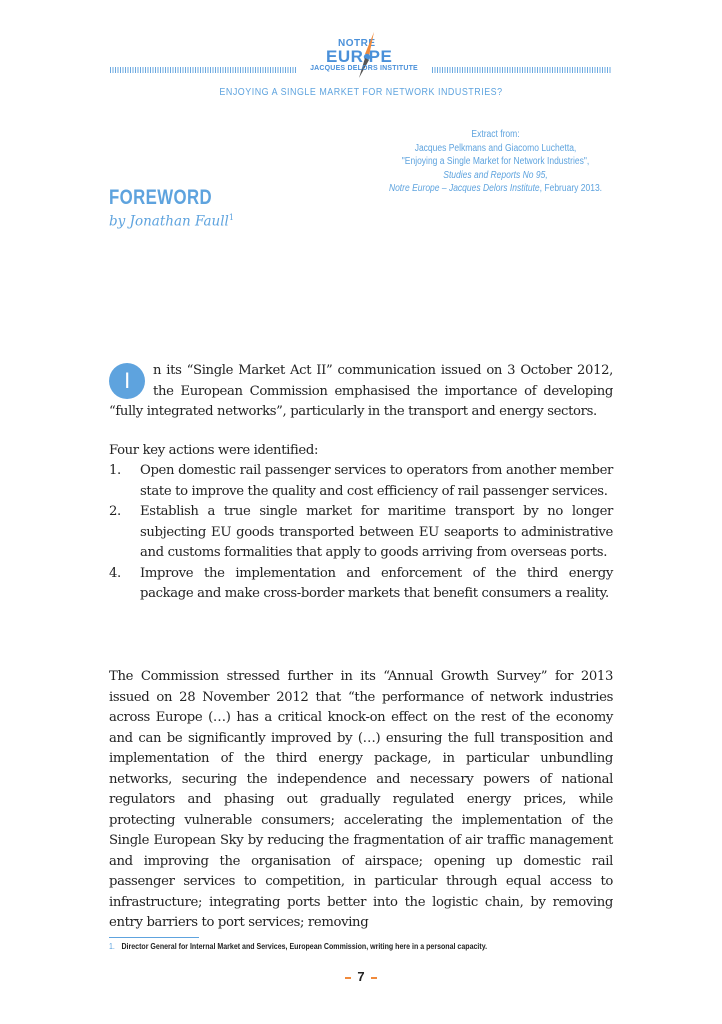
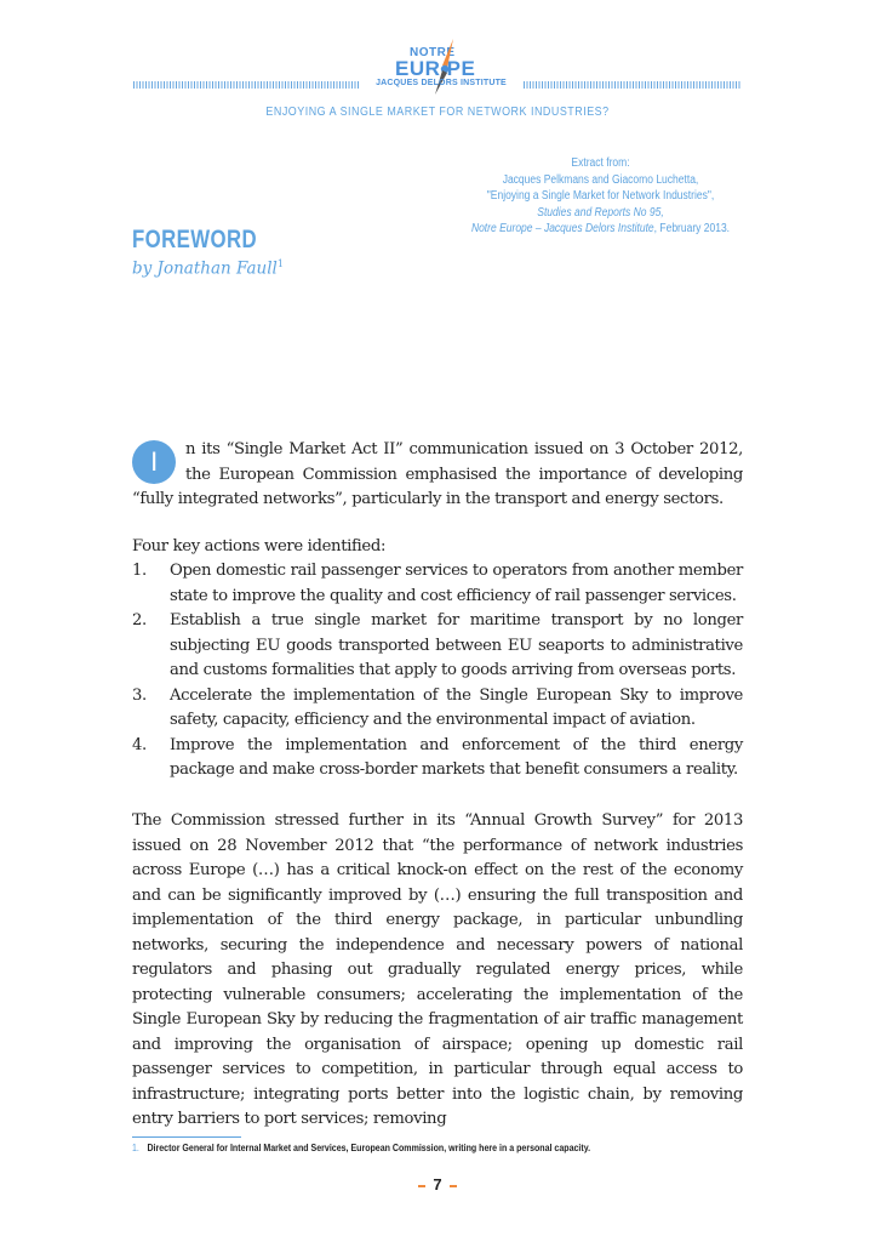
  NOTRE
  EUR PE
  ENJOYING A SINGLE MARKET FOR NETWORK INDUSTRIES?
  Extract from:
  Jacques Pelkmans and Giacomo Luchetta,
  "Enjoying a Single Market for Network Industries",
  Studies and Reports No 95,
  Notre Europe – Jacques Delors Institute, February 2013.
  FOREWORD
  by Jonathan Faull1
  I
  n its “Single Market Act II” communication issued on 3 October 2012, the European Commission emphasised the importance of developing “fully integrated networks”, particularly in the transport and energy sectors.
  Four key actions were identified:
  1.
  Open domestic rail passenger services to operators from another member state to improve the quality and cost efficiency of rail passenger services.
  2.
  Establish a true single market for maritime transport by no longer subjecting EU goods transported between EU seaports to administrative and customs formalities that apply to goods arriving from overseas ports.
+ 3.
+ Accelerate the implementation of the Single European Sky to improve safety, capacity, efficiency and the environmental impact of aviation.
  4.
  Improve the implementation and enforcement of the third energy package and make cross-border markets that benefit consumers a reality.
  The Commission stressed further in its “Annual Growth Survey” for 2013 issued on 28 November 2012 that “the performance of network industries across Europe (…) has a critical knock-on effect on the rest of the economy and can be significantly improved by (…) ensuring the full transposition and implementation of the third energy package, in particular unbundling networks, securing the independence and necessary powers of national regulators and phasing out gradually regulated energy prices, while protecting vulnerable consumers; accelerating the implementation of the Single European Sky by reducing the fragmentation of air traffic management and improving the organisation of airspace; opening up domestic rail passenger services to competition, in particular through equal access to infrastructure; integrating ports better into the logistic chain, by removing entry barriers to port services; removing
  1. Director General for Internal Market and Services, European Commission, writing here in a personal capacity.
  7
